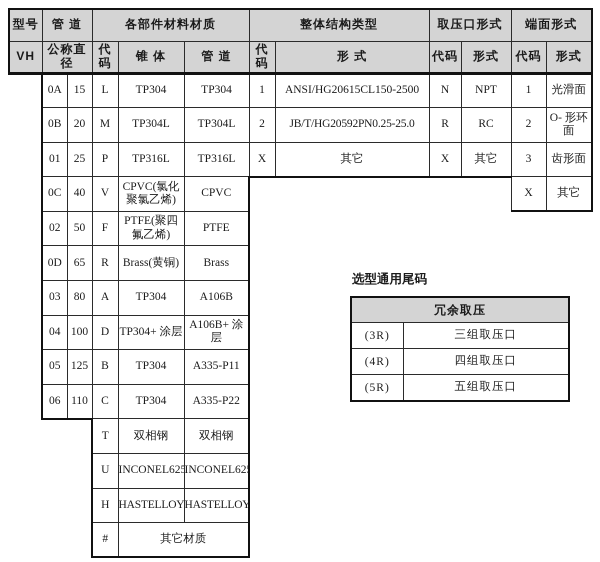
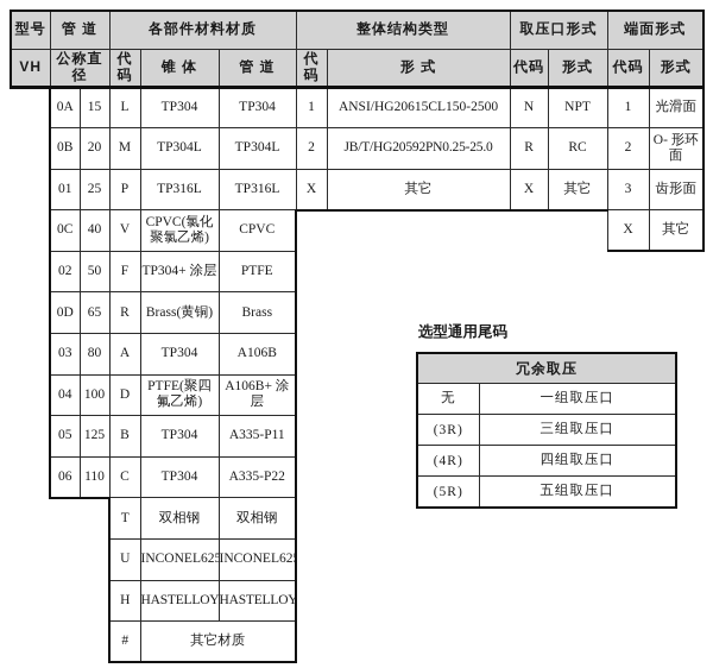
  型号	管 道	各部件材料材质	整体结构类型	取压口形式	端面形式
  VH	公称直径	代码	锥 体	管 道	代码	形 式	代码	形式	代码	形式
  	0A	15	L	TP304	TP304	1	ANSI/HG20615CL150-2500	N	NPT	1	光滑面
  	0B	20	M	TP304L	TP304L	2	JB/T/HG20592PN0.25-25.0	R	RC	2	O- 形环面
  	01	25	P	TP316L	TP316L	X	其它	X	其它	3	齿形面
  	0C	40	V	CPVC(氯化聚氯乙烯)	CPVC					X	其它
- 	02	50	F	PTFE(聚四氟乙烯)	PTFE
+ 	02	50	F	TP304+ 涂层	PTFE
  	0D	65	R	Brass(黄铜)	Brass
  	03	80	A	TP304	A106B
- 	04	100	D	TP304+ 涂层	A106B+ 涂层
+ 	04	100	D	PTFE(聚四氟乙烯)	A106B+ 涂层
  	05	125	B	TP304	A335-P11
  	06	110	C	TP304	A335-P22
  	T	双相钢	双相钢
  	U	INCONEL625	INCONEL62
  	H	HASTELLOY	HASTELLOY
  	#	其它材质
  选型通用尾码
  冗余取压
+ 无	一组取压口
  (3R)	三组取压口
  (4R)	四组取压口
  (5R)	五组取压口
